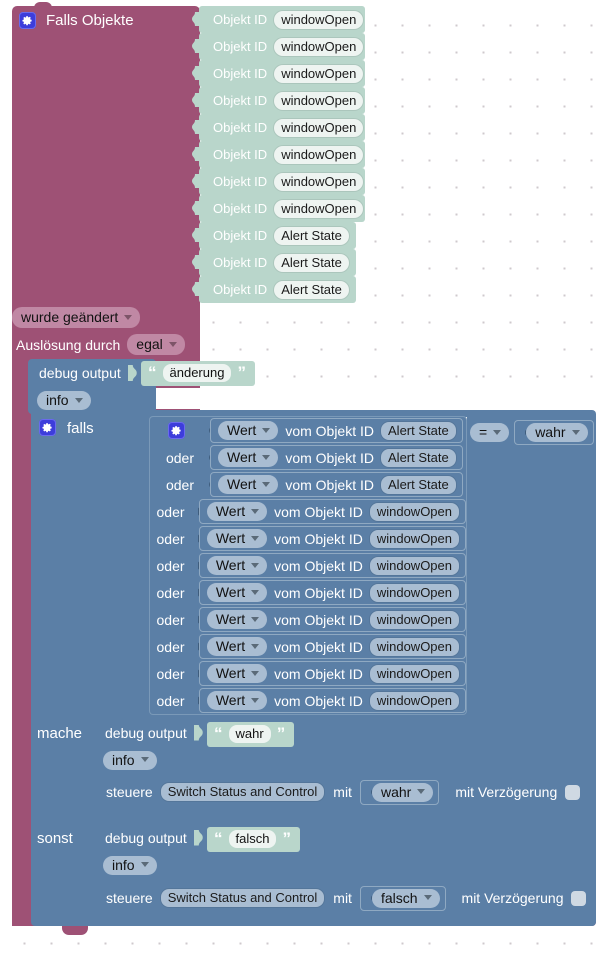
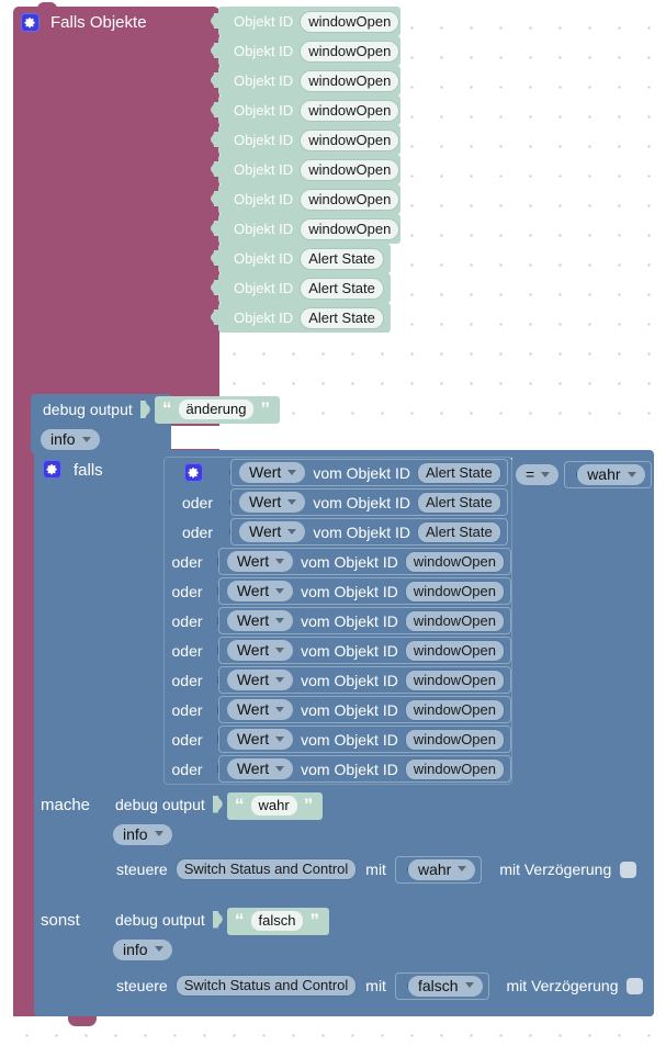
  Falls Objekte
  Objekt ID
  windowOpen
  Objekt ID
  windowOpen
  Objekt ID
  windowOpen
  Objekt ID
  windowOpen
  Objekt ID
  windowOpen
  Objekt ID
  windowOpen
  Objekt ID
  windowOpen
  Objekt ID
  windowOpen
  Objekt ID
  Alert State
  Objekt ID
  Alert State
  Objekt ID
  Alert State
- wurde geändert
- Auslösung durch
- egal
  debug output
  info
  “
  änderung
  ”
  falls
  Wert
  vom Objekt ID
  Alert State
  oder
  Wert
  vom Objekt ID
  Alert State
  oder
  Wert
  vom Objekt ID
  Alert State
  oder
  Wert
  vom Objekt ID
  windowOpen
  oder
  Wert
  vom Objekt ID
  windowOpen
  oder
  Wert
  vom Objekt ID
  windowOpen
  oder
  Wert
  vom Objekt ID
  windowOpen
  oder
  Wert
  vom Objekt ID
  windowOpen
  oder
  Wert
  vom Objekt ID
  windowOpen
  oder
  Wert
  vom Objekt ID
  windowOpen
  oder
  Wert
  vom Objekt ID
  windowOpen
  =
  wahr
  mache
  debug output
  info
  “
  wahr
  ”
  steuere
  Switch Status and Control
  mit
  wahr
  mit Verzögerung
  sonst
  debug output
  info
  “
  falsch
  ”
  steuere
  Switch Status and Control
  mit
  falsch
  mit Verzögerung
